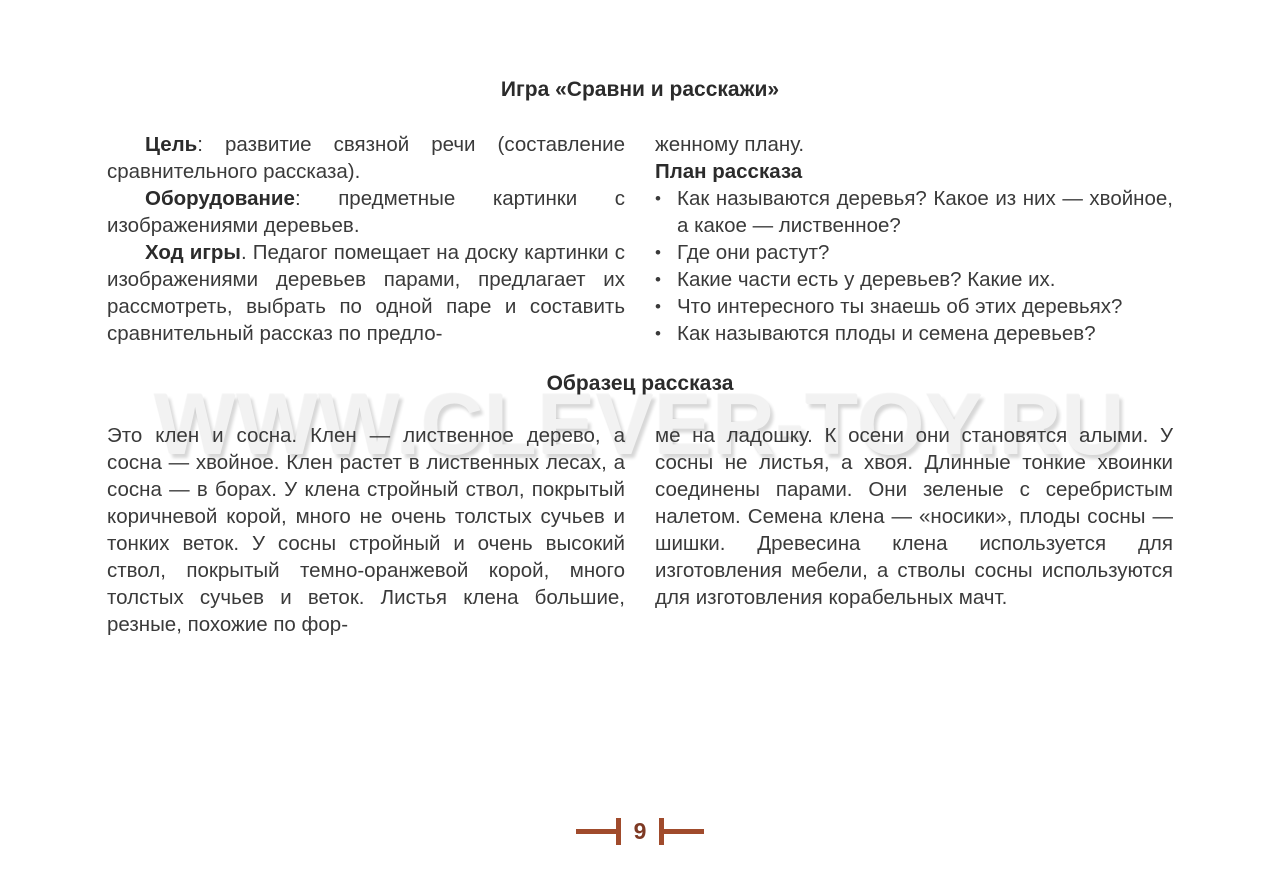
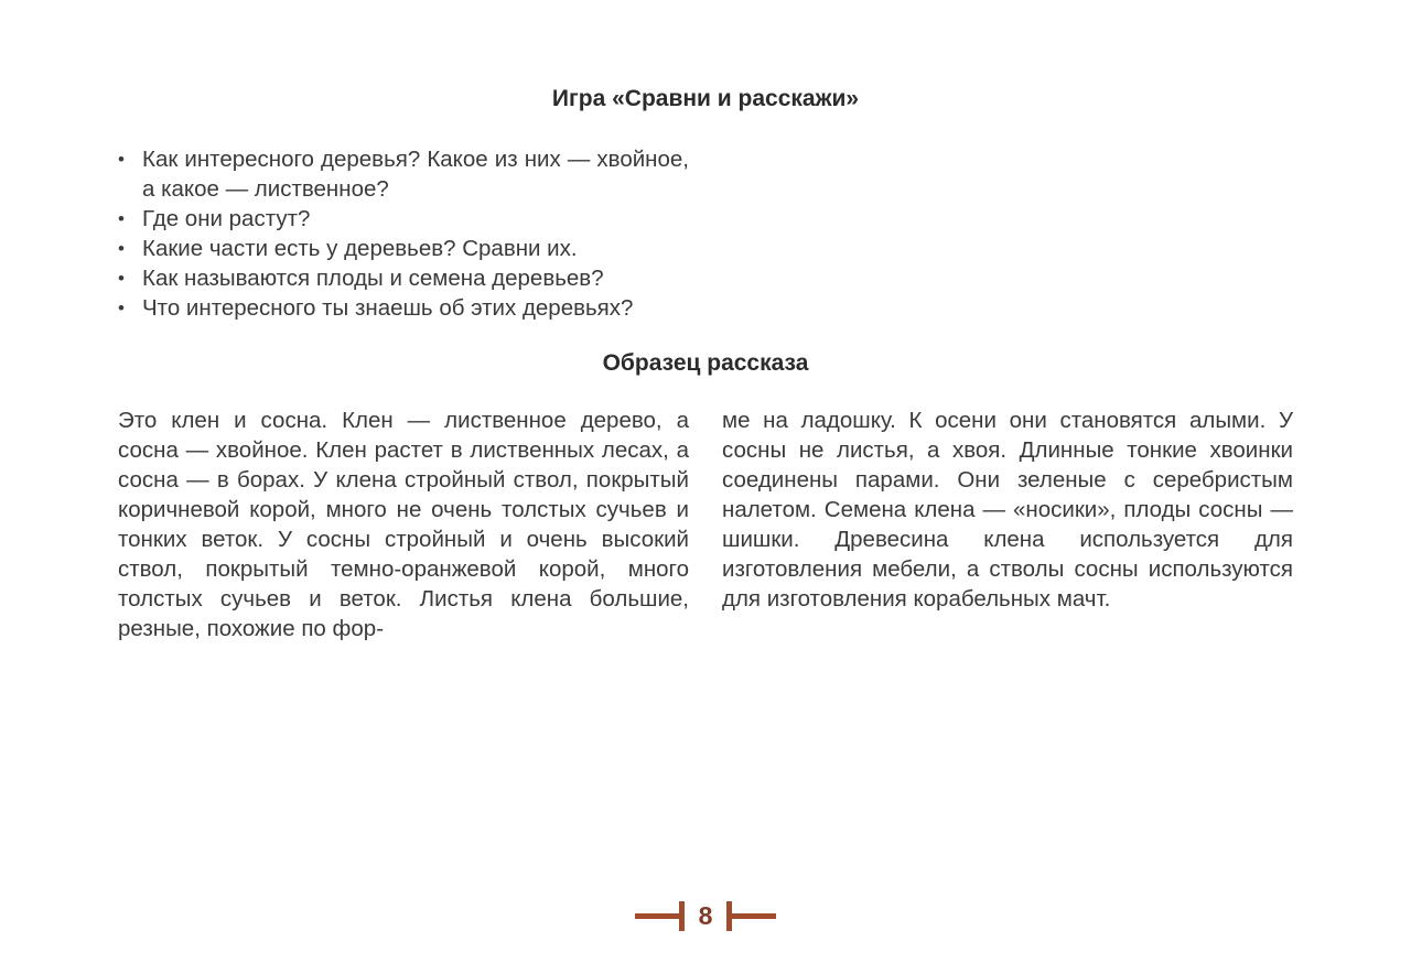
- WWW.CLEVER-TOY.RU
  Игра «Сравни и расскажи»
- Цель: развитие связной речи (составление сравнительного рассказа).
- Оборудование: предметные картинки с изображениями деревьев.
- Ход игры. Педагог помещает на доску картинки с изображениями деревьев парами, предлагает их рассмотреть, выбрать по одной паре и составить сравнительный рассказ по предло-
- женному плану.
- План рассказа
  •
- Как называются деревья? Какое из них — хвойное, а какое — лиственное?
+ Как интересного деревья? Какое из них — хвойное, а какое — лиственное?
  •
  Где они растут?
  •
- Какие части есть у деревьев? Какие их.
+ Какие части есть у деревьев? Сравни их.
  •
- Что интересного ты знаешь об этих деревьях?
+ Как называются плоды и семена деревьев?
  •
- Как называются плоды и семена деревьев?
+ Что интересного ты знаешь об этих деревьях?
  Образец рассказа
  Это клен и сосна. Клен — лиственное дерево, а сосна — хвойное. Клен растет в лиственных лесах, а сосна — в борах. У клена стройный ствол, покрытый коричневой корой, много не очень толстых сучьев и тонких веток. У сосны стройный и очень высокий ствол, покрытый темно-оранжевой корой, много толстых сучьев и веток. Листья клена большие, резные, похожие по фор-
  ме на ладошку. К осени они становятся алыми. У сосны не листья, а хвоя. Длинные тонкие хвоинки соединены парами. Они зеленые с серебристым налетом. Семена клена — «носики», плоды сосны — шишки. Древесина клена используется для изготовления мебели, а стволы сосны используются для изготовления корабельных мачт.
- 9
+ 8
